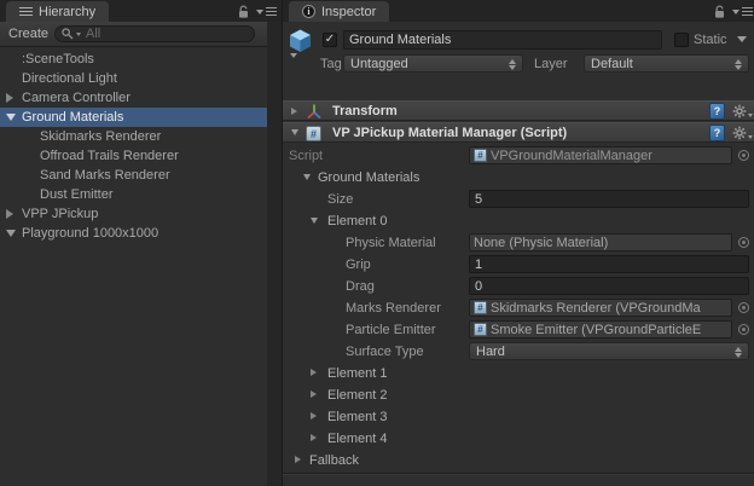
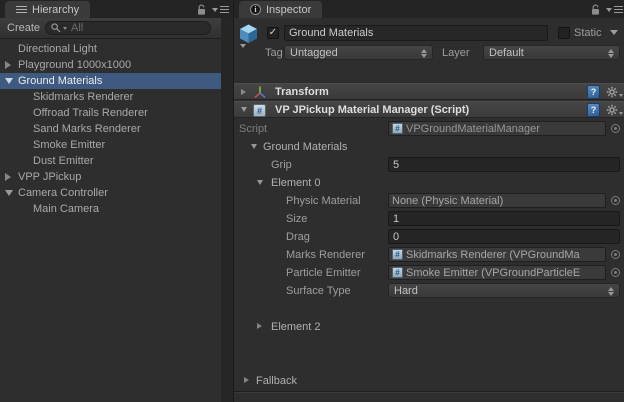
  Hierarchy
  Create
  All
- :SceneTools
  Directional Light
- Camera Controller
+ Playground 1000x1000
  Ground Materials
  Skidmarks Renderer
  Offroad Trails Renderer
  Sand Marks Renderer
+ Smoke Emitter
  Dust Emitter
  VPP JPickup
- Playground 1000x1000
+ Camera Controller
+ Main Camera
  i
  Inspector
  ✓
  Ground Materials
  Static
  Tag
  Untagged
  Layer
  Default
  Transform
  ?
  #
  VP JPickup Material Manager (Script)
  ?
  Script
  #
  VPGroundMaterialManager
  Ground Materials
- Size
+ Grip
  5
  Element 0
  Physic Material
  None (Physic Material)
- Grip
+ Size
  1
  Drag
  0
  Marks Renderer
  #
  Skidmarks Renderer (VPGroundMa
  Particle Emitter
  #
  Smoke Emitter (VPGroundParticleE
  Surface Type
  Hard
- Element 1
  Element 2
- Element 3
- Element 4
  Fallback
